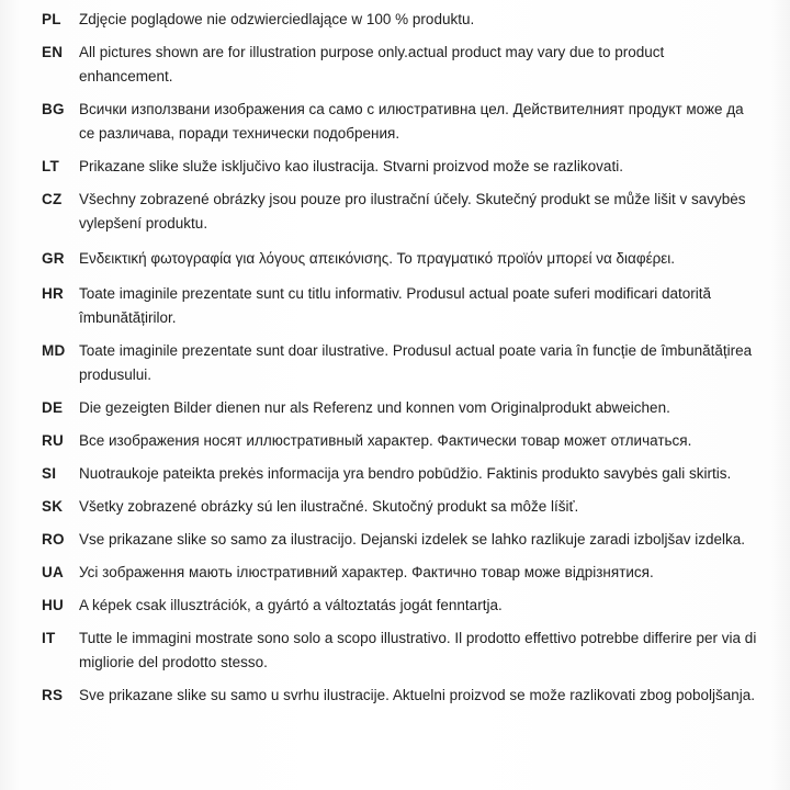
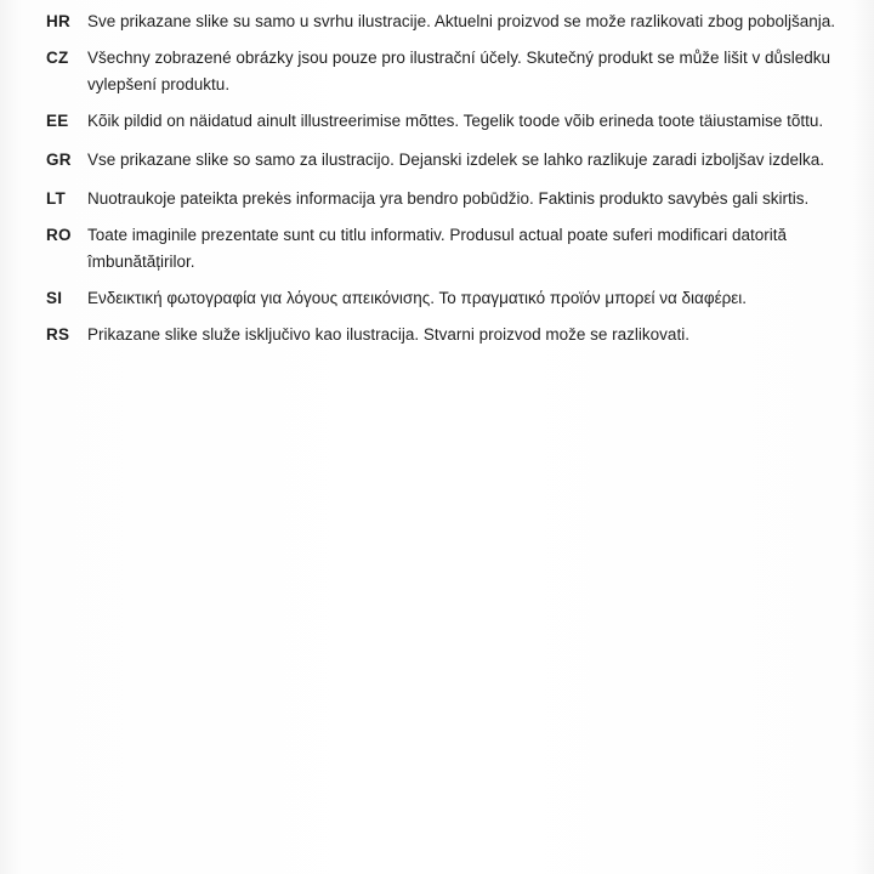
- PL
- Zdjęcie poglądowe nie odzwierciedlające w 100 % produktu.
- EN
- All pictures shown are for illustration purpose only.actual product may vary due to product enhancement.
- BG
- Всички използвани изображения са само с илюстративна цел. Действителният продукт може да се различава, поради технически подобрения.
- LT
+ HR
- Prikazane slike služe isključivo kao ilustracija. Stvarni proizvod može se razlikovati.
+ Sve prikazane slike su samo u svrhu ilustracije. Aktuelni proizvod se može razlikovati zbog poboljšanja.
  CZ
- Všechny zobrazené obrázky jsou pouze pro ilustrační účely. Skutečný produkt se může lišit v savybės vylepšení produktu.
+ Všechny zobrazené obrázky jsou pouze pro ilustrační účely. Skutečný produkt se může lišit v důsledku vylepšení produktu.
+ EE
+ Kõik pildid on näidatud ainult illustreerimise mõttes. Tegelik toode võib erineda toote täiustamise tõttu.
  GR
- Ενδεικτική φωτογραφία για λόγους απεικόνισης. Το πραγματικό προϊόν μπορεί να διαφέρει.
+ Vse prikazane slike so samo za ilustracijo. Dejanski izdelek se lahko razlikuje zaradi izboljšav izdelka.
- HR
+ LT
- Toate imaginile prezentate sunt cu titlu informativ. Produsul actual poate suferi modificari datorită îmbunătățirilor.
+ Nuotraukoje pateikta prekės informacija yra bendro pobūdžio. Faktinis produkto savybės gali skirtis.
- MD
- Toate imaginile prezentate sunt doar ilustrative. Produsul actual poate varia în funcție de îmbunătățirea produsului.
- DE
- Die gezeigten Bilder dienen nur als Referenz und konnen vom Originalprodukt abweichen.
- RU
- Все изображения носят иллюстративный характер. Фактически товар может отличаться.
- SI
+ RO
- Nuotraukoje pateikta prekės informacija yra bendro pobūdžio. Faktinis produkto savybės gali skirtis.
+ Toate imaginile prezentate sunt cu titlu informativ. Produsul actual poate suferi modificari datorită îmbunătățirilor.
- SK
- Všetky zobrazené obrázky sú len ilustračné. Skutočný produkt sa môže líšiť.
- RO
+ SI
- Vse prikazane slike so samo za ilustracijo. Dejanski izdelek se lahko razlikuje zaradi izboljšav izdelka.
+ Ενδεικτική φωτογραφία για λόγους απεικόνισης. Το πραγματικό προϊόν μπορεί να διαφέρει.
- UA
- Усі зображення мають ілюстративний характер. Фактично товар може відрізнятися.
- HU
- A képek csak illusztrációk, a gyártó a változtatás jogát fenntartja.
- IT
- Tutte le immagini mostrate sono solo a scopo illustrativo. Il prodotto effettivo potrebbe differire per via di migliorie del prodotto stesso.
  RS
- Sve prikazane slike su samo u svrhu ilustracije. Aktuelni proizvod se može razlikovati zbog poboljšanja.
+ Prikazane slike služe isključivo kao ilustracija. Stvarni proizvod može se razlikovati.
